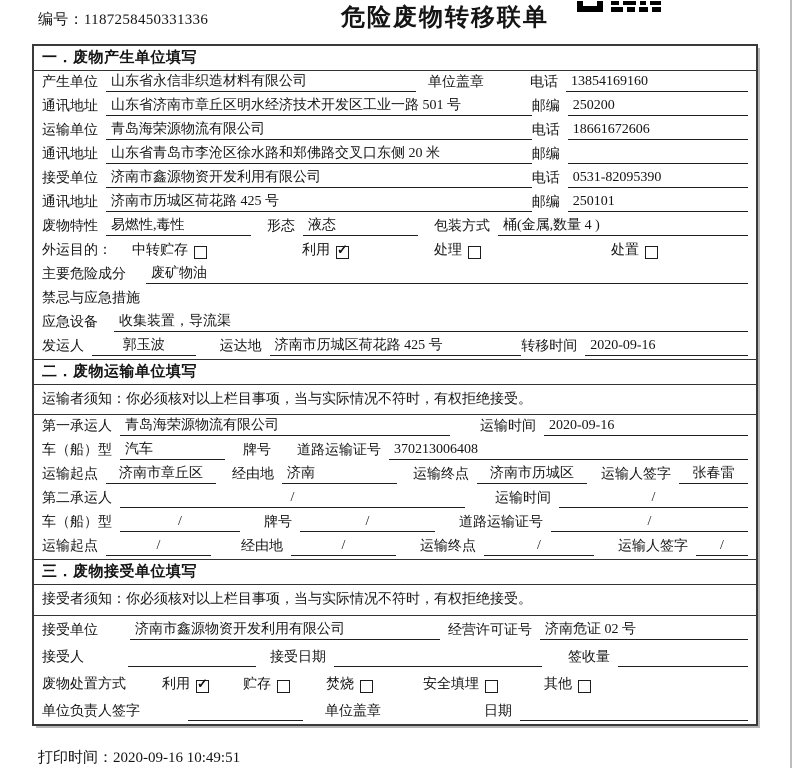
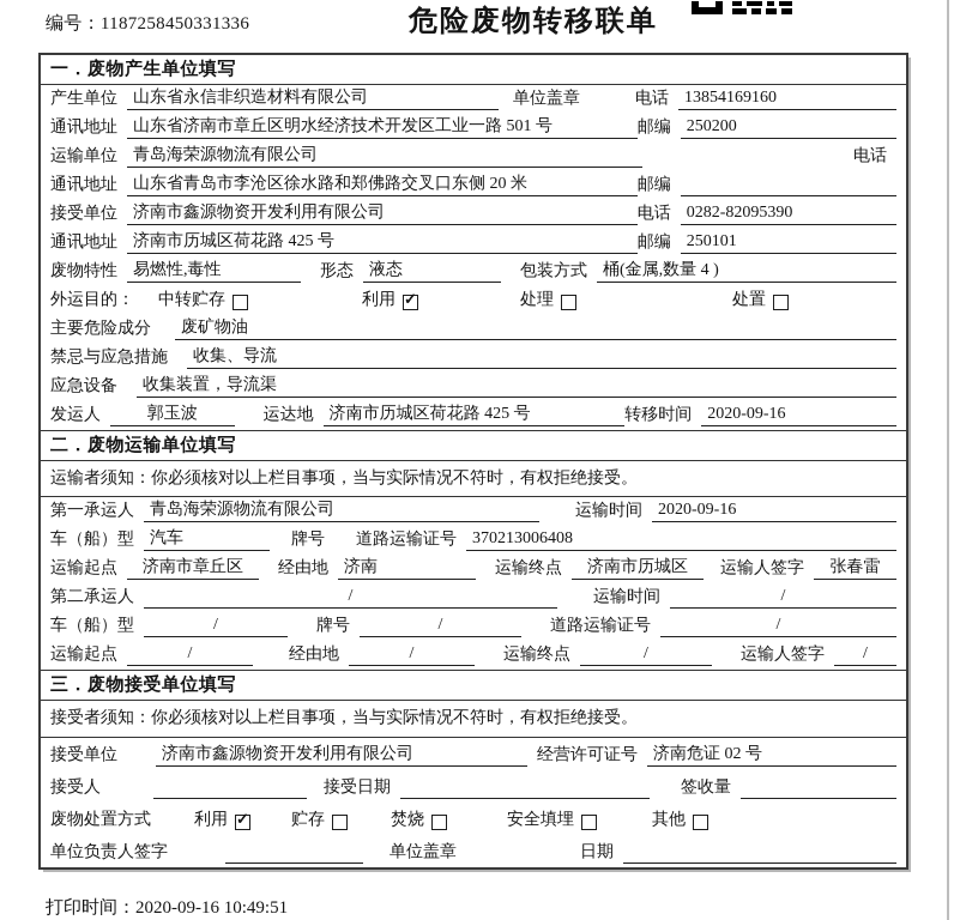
  编号：1187258450331336
  危险废物转移联单
  一．废物产生单位填写
  产生单位
  山东省永信非织造材料有限公司
  单位盖章
  电话
  13854169160
  通讯地址
  山东省济南市章丘区明水经济技术开发区工业一路 501 号
  邮编
  250200
  运输单位
  青岛海荣源物流有限公司
  电话
- 18661672606
  通讯地址
  山东省青岛市李沧区徐水路和郑佛路交叉口东侧 20 米
  邮编
  接受单位
  济南市鑫源物资开发利用有限公司
  电话
- 0531-82095390
+ 0282-82095390
  通讯地址
  济南市历城区荷花路 425 号
  邮编
  250101
  废物特性
  易燃性,毒性
  形态
  液态
  包装方式
  桶(金属,数量 4 )
  外运目的：
  中转贮存
  利用
  处理
  处置
  主要危险成分
  废矿物油
  禁忌与应急措施
+ 收集、导流
  应急设备
  收集装置，导流渠
  发运人
  郭玉波
  运达地
  济南市历城区荷花路 425 号
  转移时间
  2020-09-16
  二．废物运输单位填写
  运输者须知：你必须核对以上栏目事项，当与实际情况不符时，有权拒绝接受。
  第一承运人
  青岛海荣源物流有限公司
  运输时间
  2020-09-16
  车（船）型
  汽车
  牌号
  道路运输证号
  370213006408
  运输起点
  济南市章丘区
  经由地
  济南
  运输终点
  济南市历城区
  运输人签字
  张春雷
  第二承运人
  /
  运输时间
  /
  车（船）型
  /
  牌号
  /
  道路运输证号
  /
  运输起点
  /
  经由地
  /
  运输终点
  /
  运输人签字
  /
  三．废物接受单位填写
  接受者须知：你必须核对以上栏目事项，当与实际情况不符时，有权拒绝接受。
  接受单位
  济南市鑫源物资开发利用有限公司
  经营许可证号
  济南危证 02 号
  接受人
  接受日期
  签收量
  废物处置方式
  利用
  贮存
  焚烧
  安全填埋
  其他
  单位负责人签字
  单位盖章
  日期
  打印时间：2020-09-16 10:49:51
